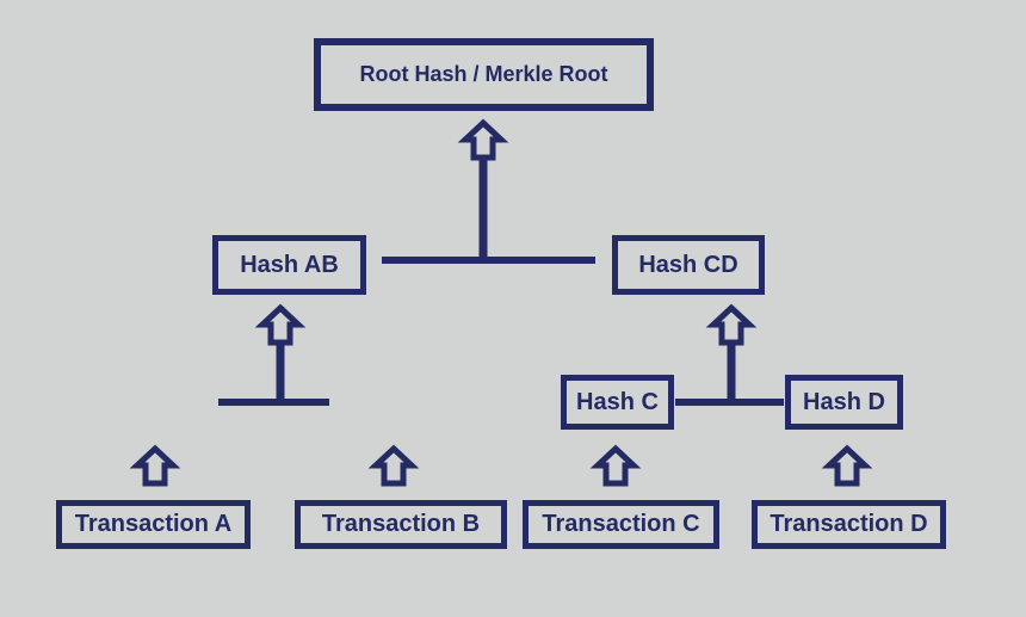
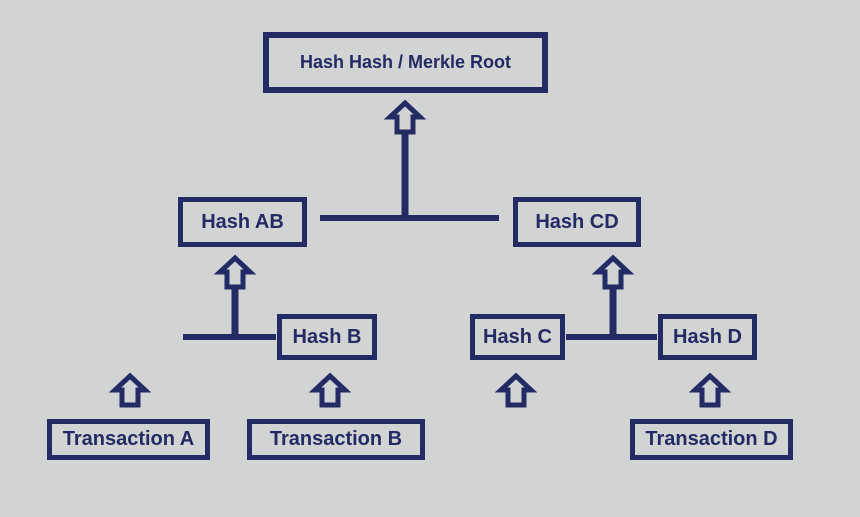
- Root Hash / Merkle Root
+ Hash Hash / Merkle Root
  Hash AB
  Hash CD
+ Hash B
  Hash C
  Hash D
  Transaction A
  Transaction B
- Transaction C
  Transaction D
